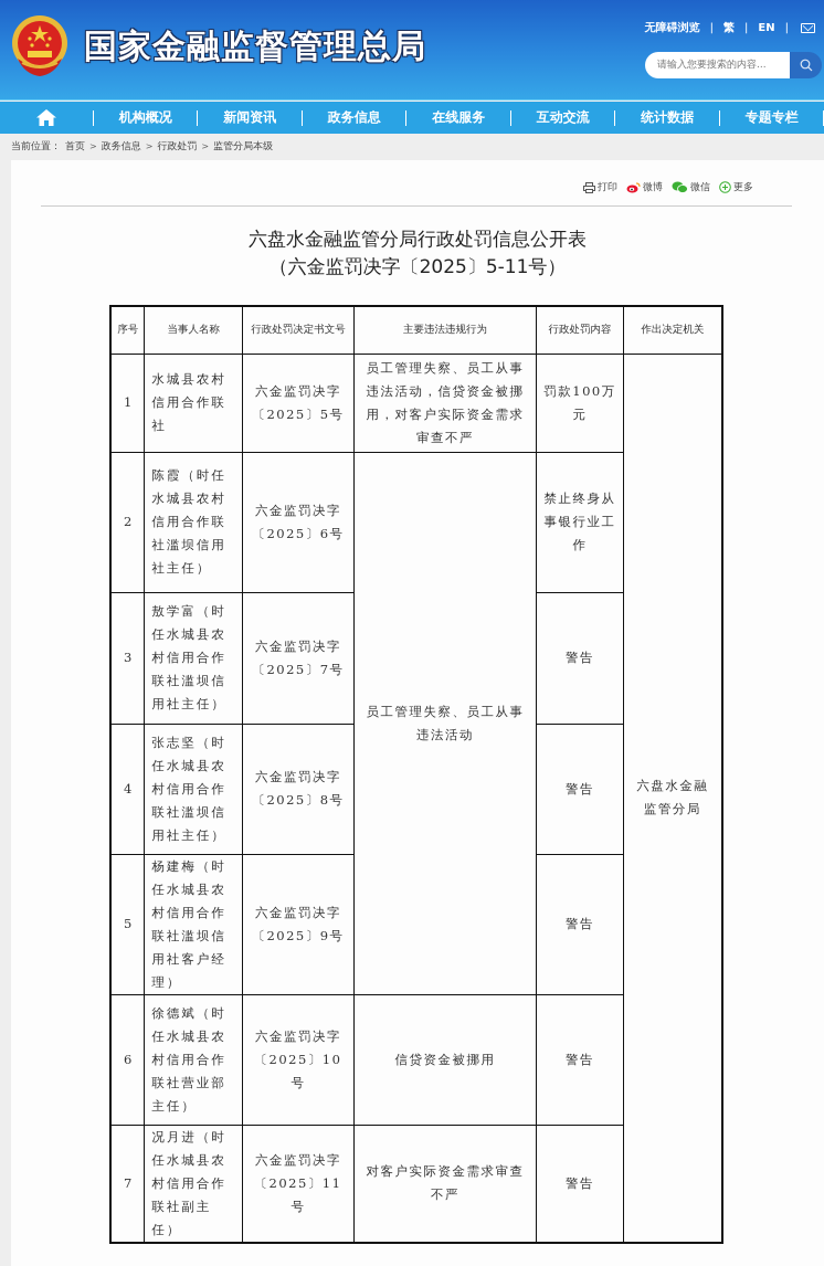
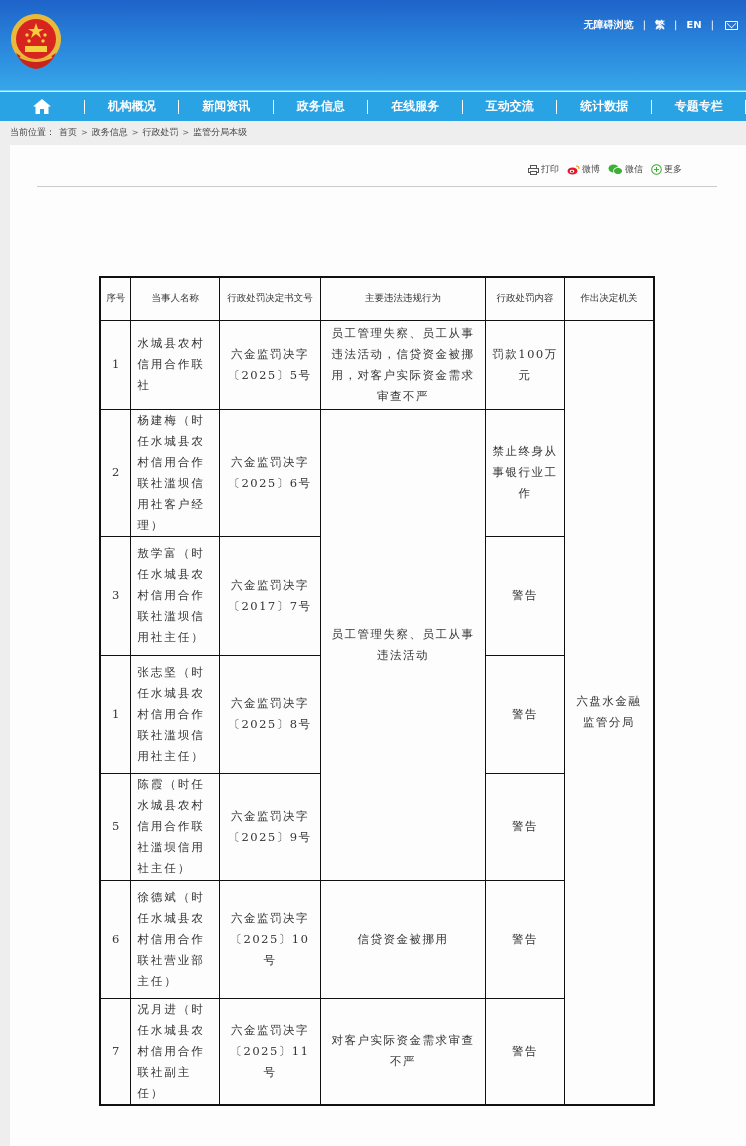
- 国家金融监督管理总局
  无障碍浏览
  |
  繁
  |
  EN
  |
- 请输入您要搜索的内容...
  机构概况
  新闻资讯
  政务信息
  在线服务
  互动交流
  统计数据
  专题专栏
  当前位置：
  首页
  >
  政务信息
  >
  行政处罚
  >
  监管分局本级
  打印
  微博
  微信
  更多
- 六盘水金融监管分局行政处罚信息公开表
- （六金监罚决字〔2025〕5-11号）
  序号	当事人名称	行政处罚决定书文号	主要违法违规行为	行政处罚内容	作出决定机关
  1	水城县农村信用合作联社	六金监罚决字〔2025〕5号	员工管理失察、员工从事违法活动，信贷资金被挪用，对客户实际资金需求审查不严	罚款100万元	六盘水金融监管分局
- 2	陈霞（时任水城县农村信用合作联社滥坝信用社主任）	六金监罚决字〔2025〕6号	员工管理失察、员工从事违法活动	禁止终身从事银行业工作
+ 2	杨建梅（时任水城县农村信用合作联社滥坝信用社客户经理）	六金监罚决字〔2025〕6号	员工管理失察、员工从事违法活动	禁止终身从事银行业工作
- 3	敖学富（时任水城县农村信用合作联社滥坝信用社主任）	六金监罚决字〔2025〕7号	警告
+ 3	敖学富（时任水城县农村信用合作联社滥坝信用社主任）	六金监罚决字〔2017〕7号	警告
- 4	张志坚（时任水城县农村信用合作联社滥坝信用社主任）	六金监罚决字〔2025〕8号	警告
+ 1	张志坚（时任水城县农村信用合作联社滥坝信用社主任）	六金监罚决字〔2025〕8号	警告
- 5	杨建梅（时任水城县农村信用合作联社滥坝信用社客户经理）	六金监罚决字〔2025〕9号	警告
+ 5	陈霞（时任水城县农村信用合作联社滥坝信用社主任）	六金监罚决字〔2025〕9号	警告
  6	徐德斌（时任水城县农村信用合作联社营业部主任）	六金监罚决字〔2025〕10号	信贷资金被挪用	警告
  7	况月进（时任水城县农村信用合作联社副主任）	六金监罚决字〔2025〕11号	对客户实际资金需求审查不严	警告
